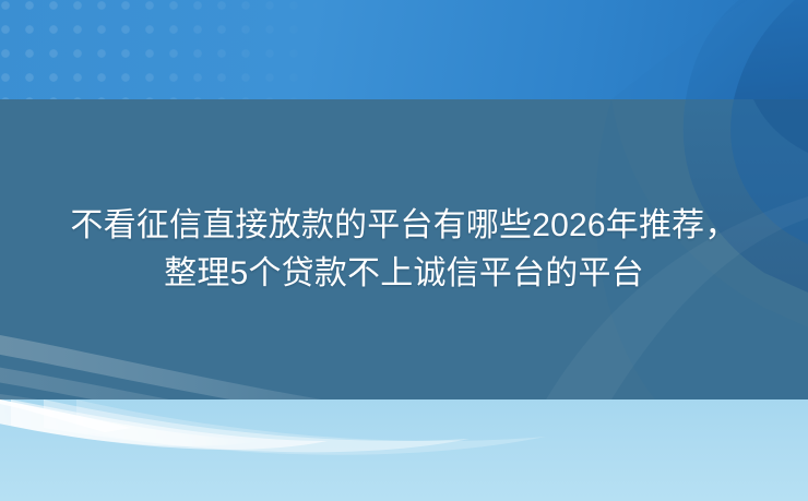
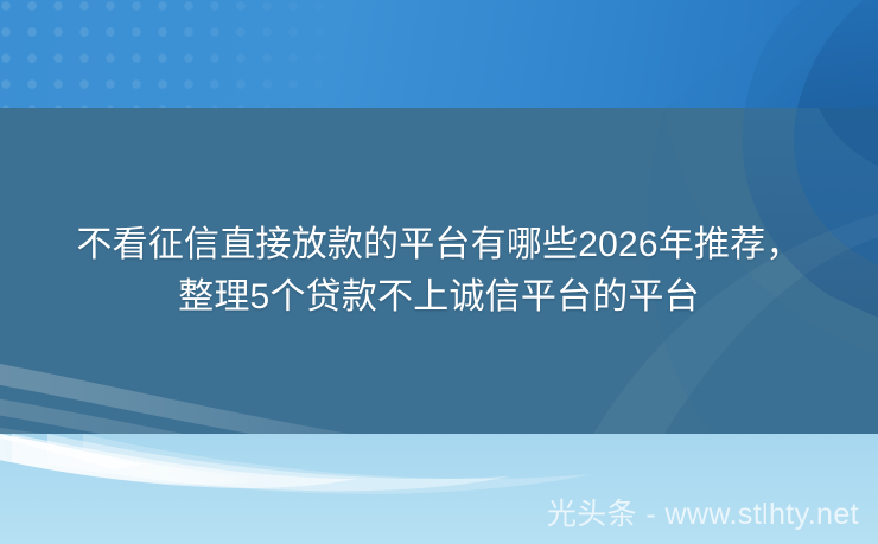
  不看征信直接放款的平台有哪些2026年推荐，整理5个贷款不上诚信平台的平台
+ 光头条 - www.stlhty.net
